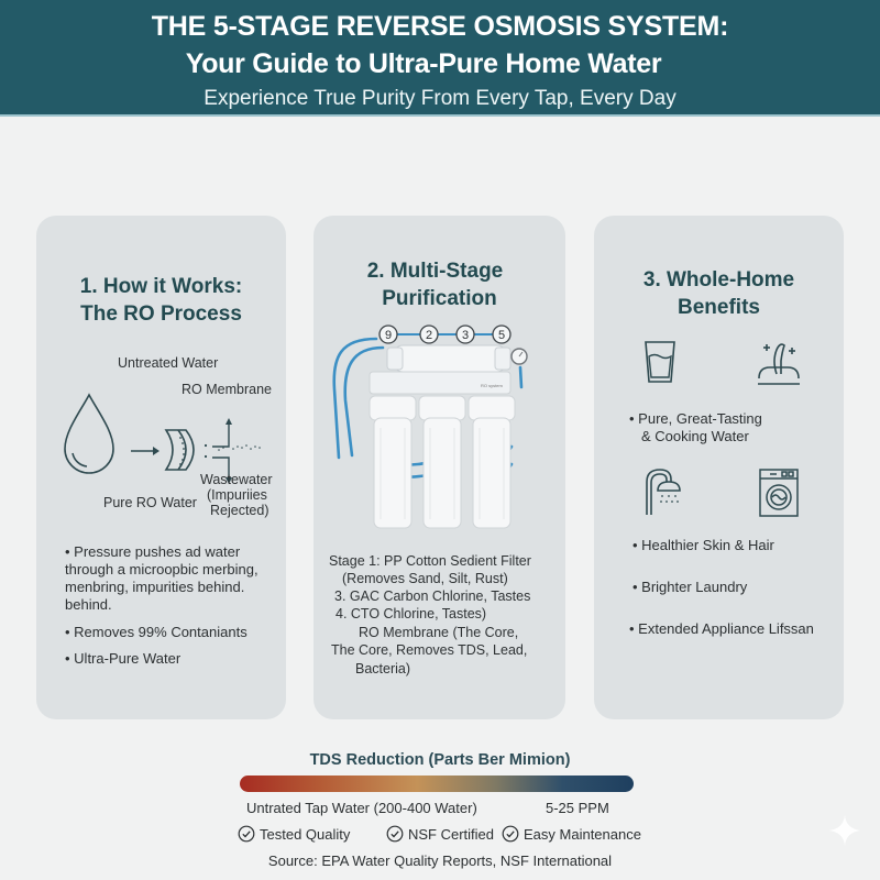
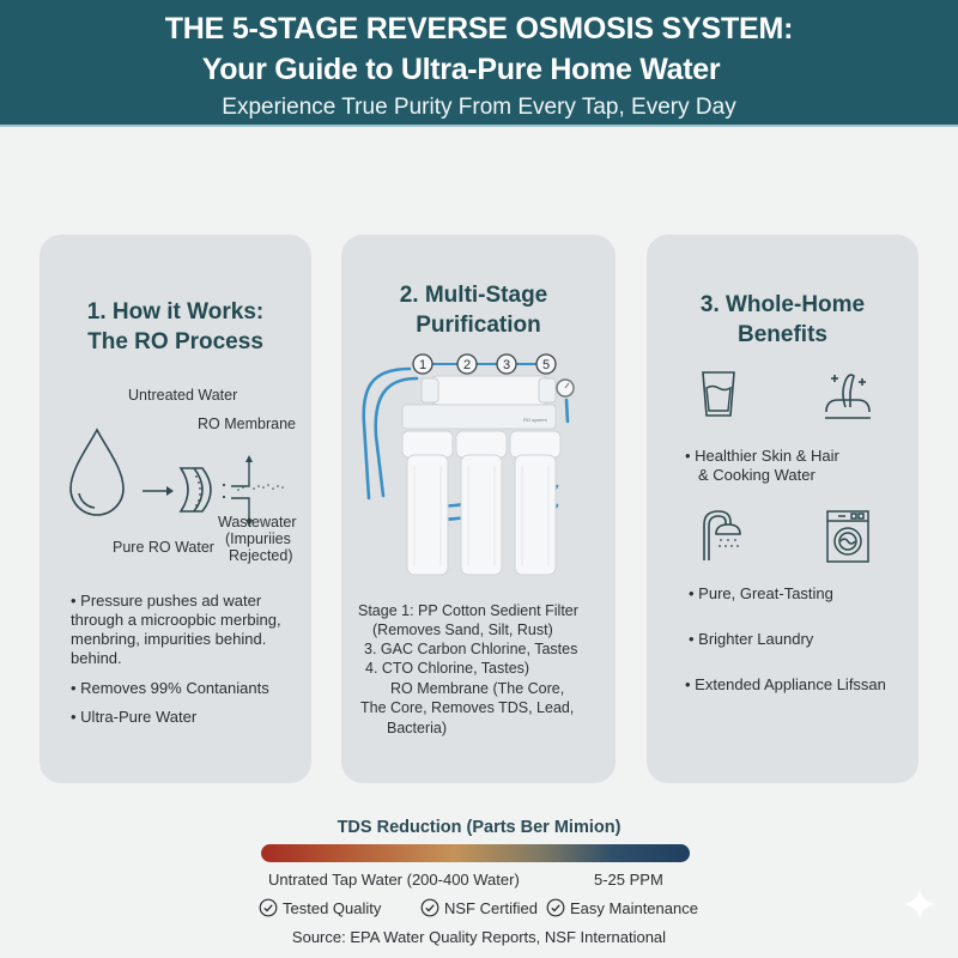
  THE 5-STAGE REVERSE OSMOSIS SYSTEM:
  Your Guide to Ultra-Pure Home Water
  Experience True Purity From Every Tap, Every Day
  1. How it Works:
  The RO Process
  Untreated Water
  RO Membrane
  Wastewater
  (Impuriies
  Rejected)
  Pure RO Water
  • Pressure pushes ad water
  through a microopbic merbing,
  menbring, impurities behind.
  behind.
  • Removes 99% Contaniants
  • Ultra-Pure Water
  2. Multi-Stage
  Purification
- 9
+ 1
  2
  3
  5
  Stage 1: PP Cotton Sedient Filter
  (Removes Sand, Silt, Rust)
  3. GAC Carbon Chlorine, Tastes
  4. CTO Chlorine, Tastes)
  RO Membrane (The Core,
  The Core, Removes TDS, Lead,
  Bacteria)
  3. Whole-Home
  Benefits
- • Pure, Great-Tasting
+ • Healthier Skin & Hair
  & Cooking Water
- • Healthier Skin & Hair
+ • Pure, Great-Tasting
  • Brighter Laundry
  • Extended Appliance Lifssan
  TDS Reduction (Parts Ber Mimion)
  Untrated Tap Water (200-400 Water)
  5-25 PPM
  Tested Quality
  NSF Certified
  Easy Maintenance
  Source: EPA Water Quality Reports, NSF International
